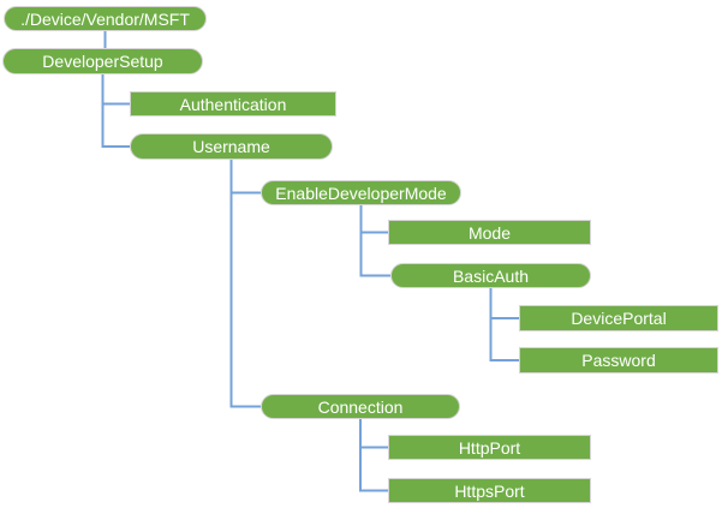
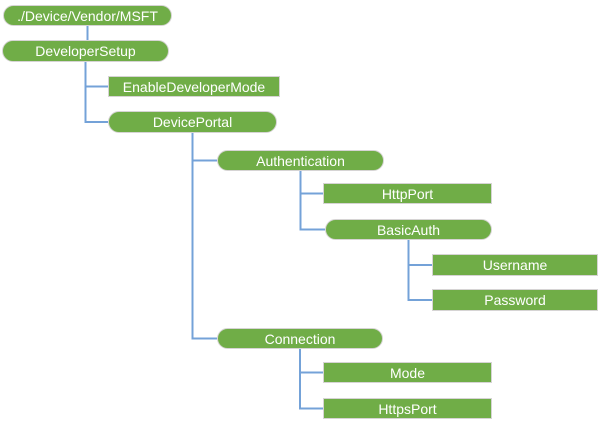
  ./Device/Vendor/MSFT
  DeveloperSetup
- Authentication
+ EnableDeveloperMode
- Username
+ DevicePortal
- EnableDeveloperMode
+ Authentication
- Mode
+ HttpPort
  BasicAuth
- DevicePortal
+ Username
  Password
  Connection
- HttpPort
+ Mode
  HttpsPort
